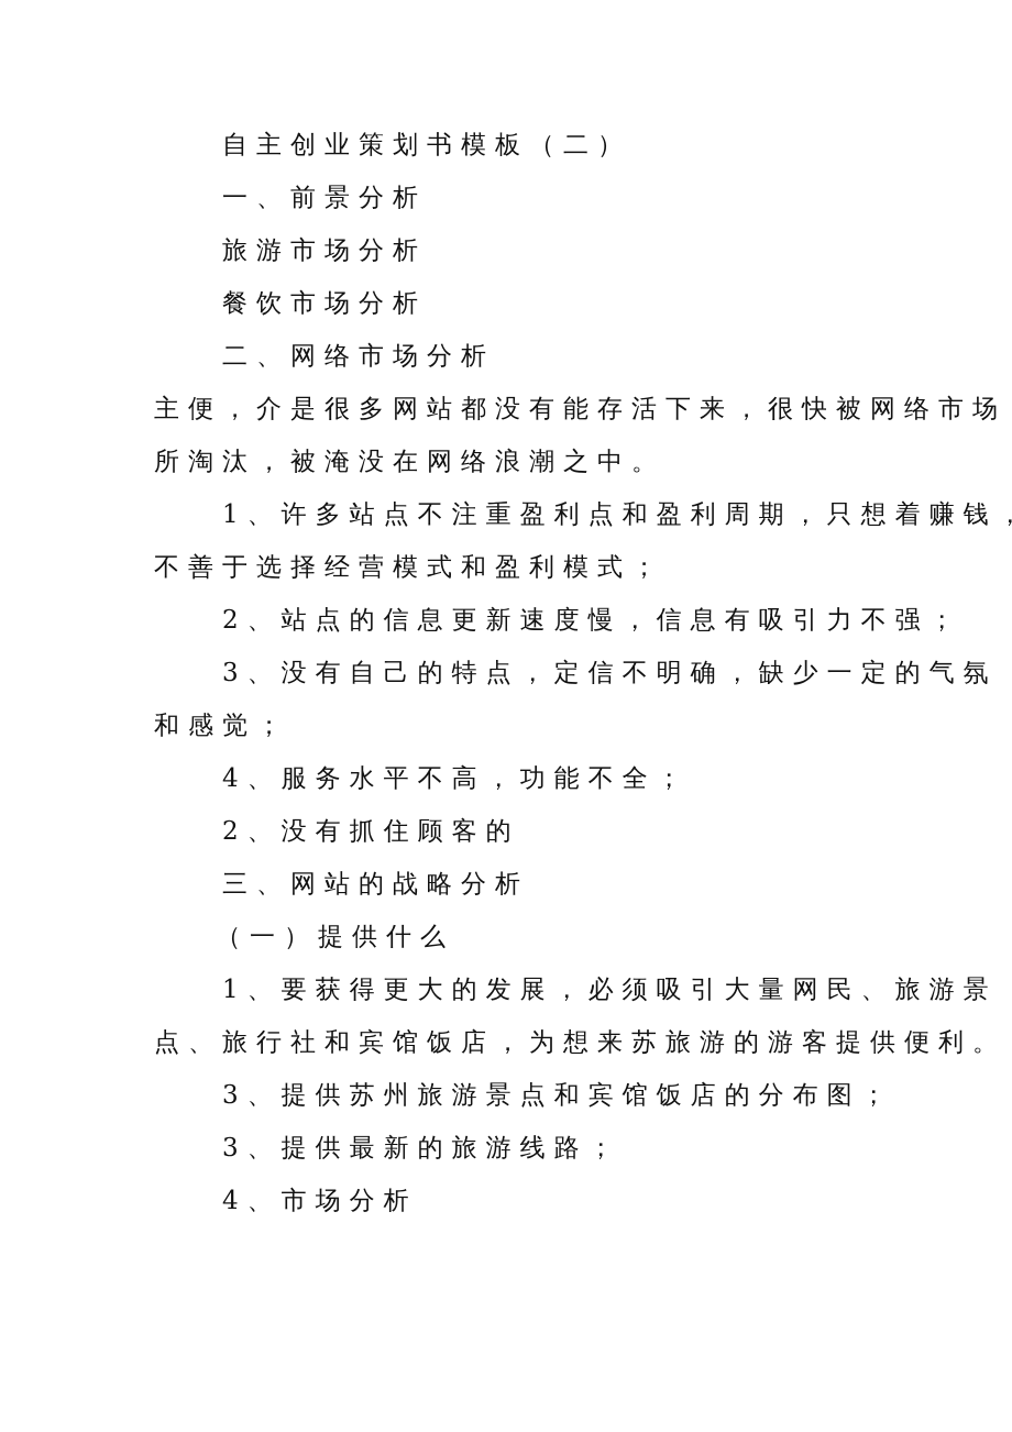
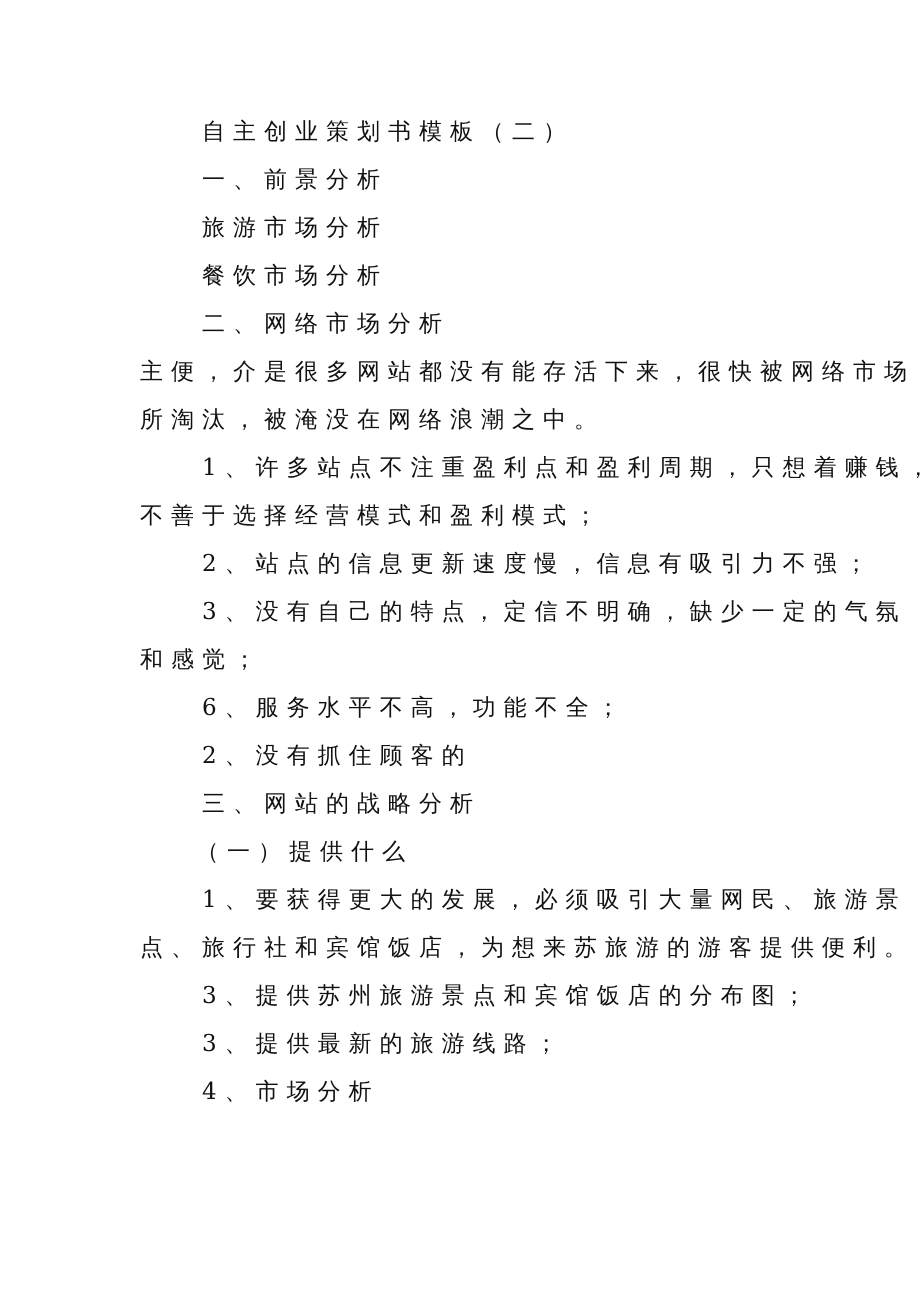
  自主创业策划书模板（二）
  一、前景分析
  旅游市场分析
  餐饮市场分析
  二、网络市场分析
  主便，介是很多网站都没有能存活下来，很快被网络市场
  所淘汰，被淹没在网络浪潮之中。
  1、许多站点不注重盈利点和盈利周期，只想着赚钱
  不善于选择经营模式和盈利模式；
  2、站点的信息更新速度慢，信息有吸引力不强；
  3、没有自己的特点，定信不明确，缺少一定的气氛
  和感觉；
- 4、服务水平不高，功能不全；
+ 6、服务水平不高，功能不全；
  2、没有抓住顾客的
  三、网站的战略分析
  （一）提供什么
  1、要获得更大的发展，必须吸引大量网民、旅游景
  点、旅行社和宾馆饭店，为想来苏旅游的游客提供便利。
  3、提供苏州旅游景点和宾馆饭店的分布图；
  3、提供最新的旅游线路；
  4、市场分析
